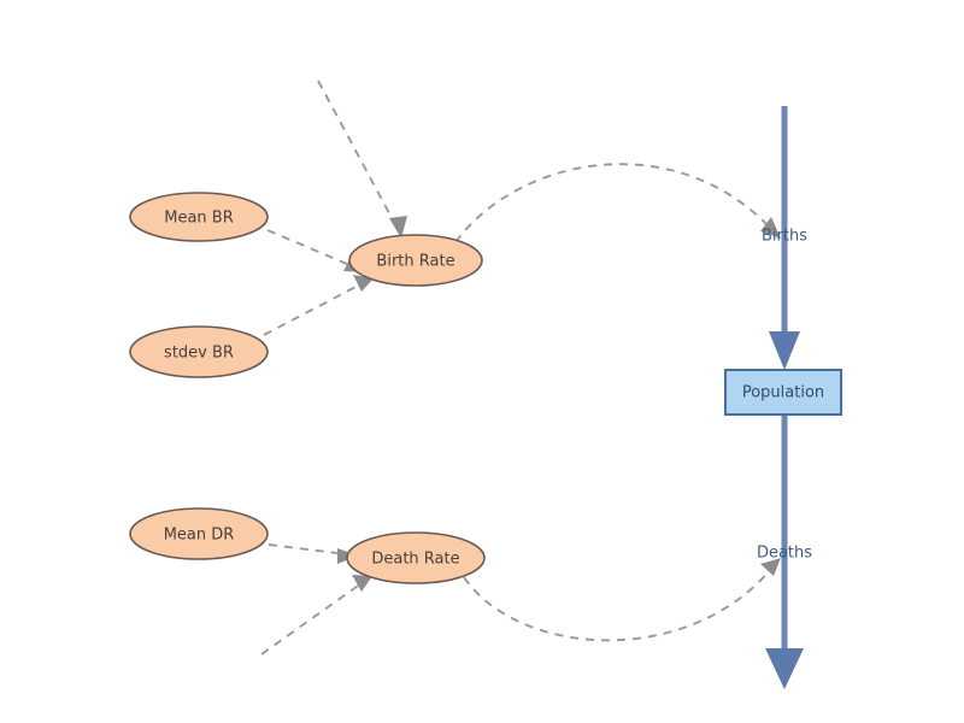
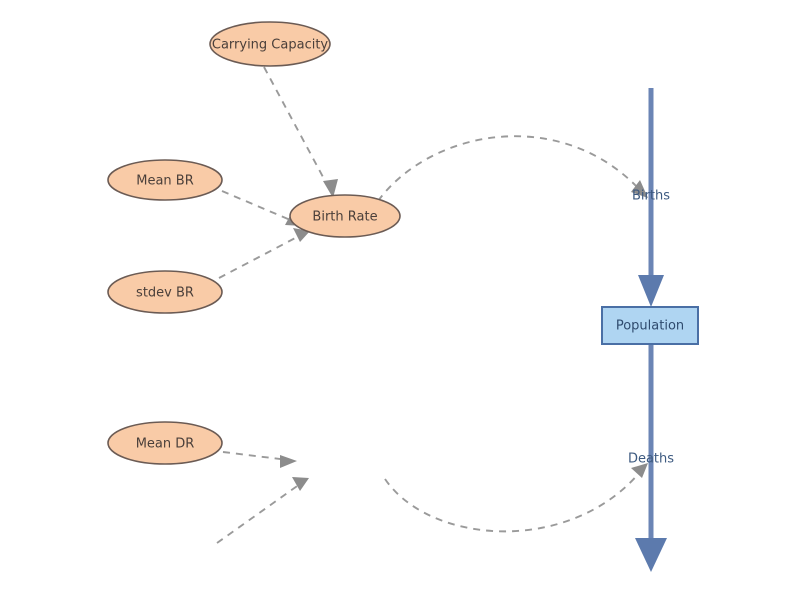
+ Carrying Capacity
  Mean BR
  stdev BR
  Birth Rate
  Mean DR
- Death Rate
  Population
  Births
  Deaths
